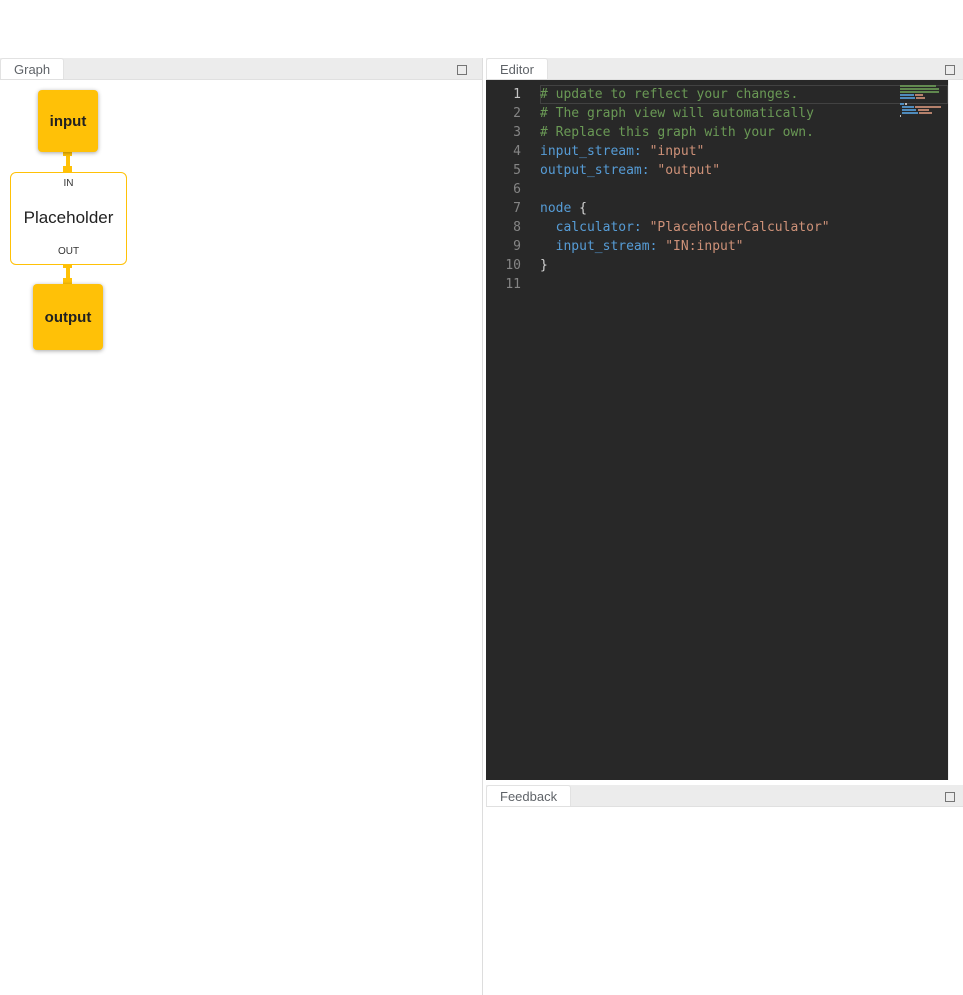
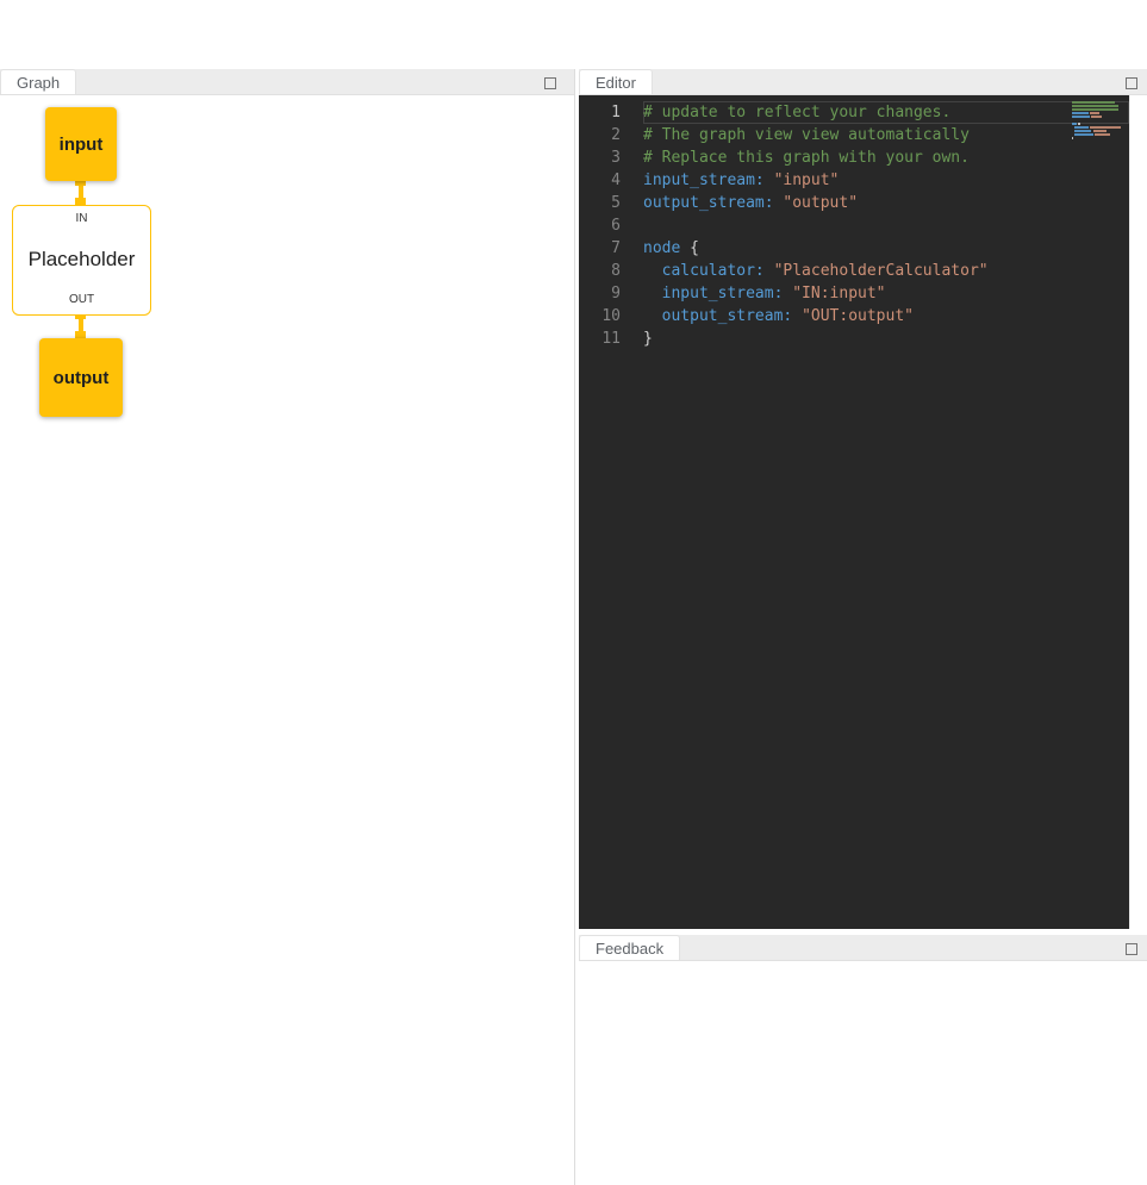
  Graph
  input
  IN
  Placeholder
  OUT
  output
  Editor
  1
  2
  3
  4
  5
  6
  7
  8
  9
  10
  11
  # update to reflect your changes.
- # The graph view will automatically
+ # The graph view view automatically
  # Replace this graph with your own.
  input_stream: "input"
  output_stream: "output"
  node {
  calculator: "PlaceholderCalculator"
  input_stream: "IN:input"
+ output_stream: "OUT:output"
  }
  Feedback
